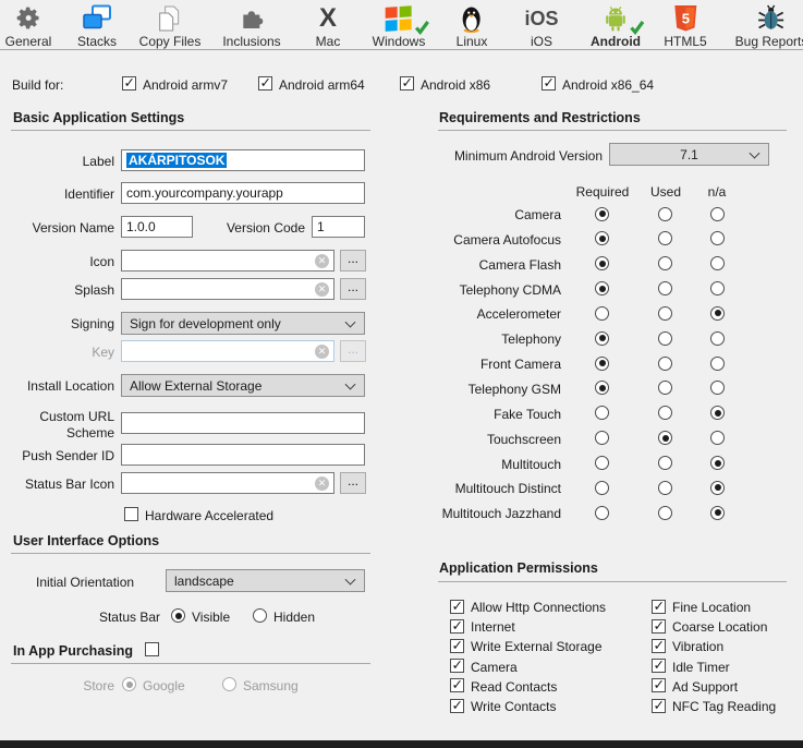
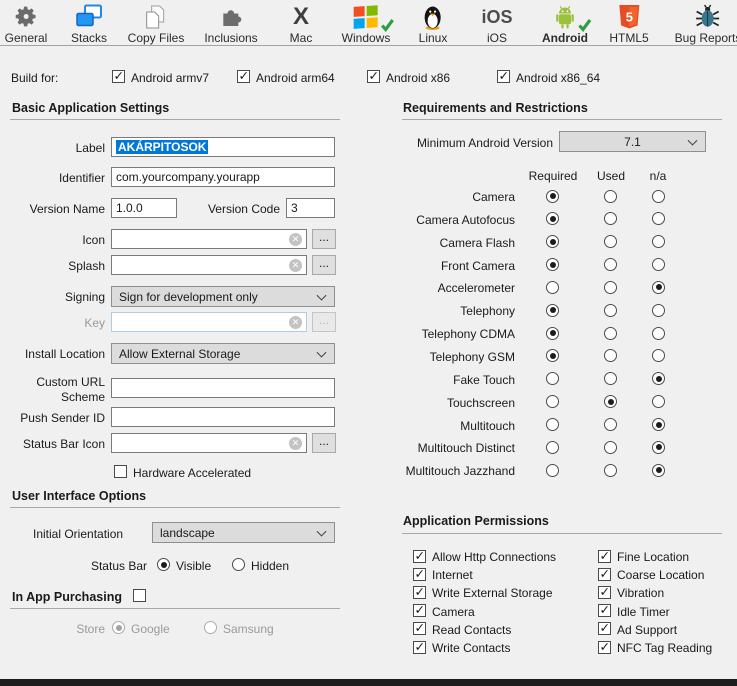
  General
  Stacks
  Copy Files
  Inclusions
  X
  Mac
  Windows
  Linux
  iOS
  iOS
  Android
  5
  HTML5
  Bug Report
  Build for:
  Android armv7
  Android arm64
  Android x86
  Android x86_64
  Basic Application Settings
  Label
  AKÁRPITOSOK
  Identifier
  com.yourcompany.yourapp
  Version Name
  1.0.0
  Version Code
- 1
+ 3
  Icon
  ✕
  ...
  Splash
  ✕
  ...
  Signing
  Sign for development only
  Key
  ✕
  ...
  Install Location
  Allow External Storage
  Custom URL Scheme
  Push Sender ID
  Status Bar Icon
  ✕
  ...
  Hardware Accelerated
  User Interface Options
  Initial Orientation
  landscape
  Status Bar
  Visible
  Hidden
  In App Purchasing
  Store
  Google
  Samsung
  Requirements and Restrictions
  Minimum Android Version
  7.1
  Required
  Used
  n/a
  Application Permissions
  Camera
  Camera Autofocus
  Camera Flash
- Telephony CDMA
+ Front Camera
  Accelerometer
  Telephony
- Front Camera
+ Telephony CDMA
  Telephony GSM
  Fake Touch
  Touchscreen
  Multitouch
  Multitouch Distinct
  Multitouch Jazzhand
  Allow Http Connections
  Internet
  Write External Storage
  Camera
  Read Contacts
  Write Contacts
  Fine Location
  Coarse Location
  Vibration
  Idle Timer
  Ad Support
  NFC Tag Reading
